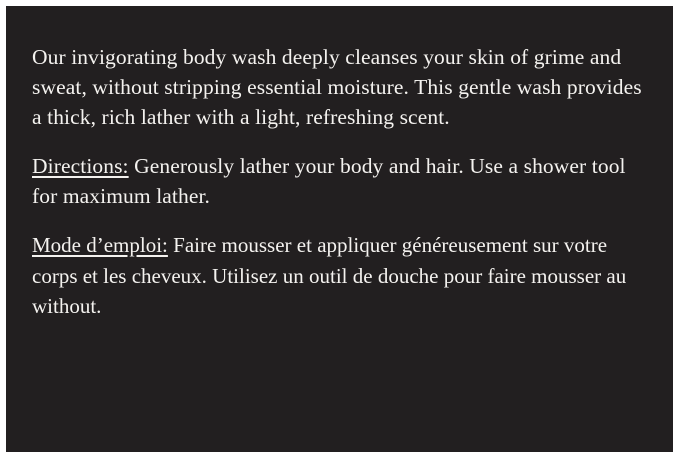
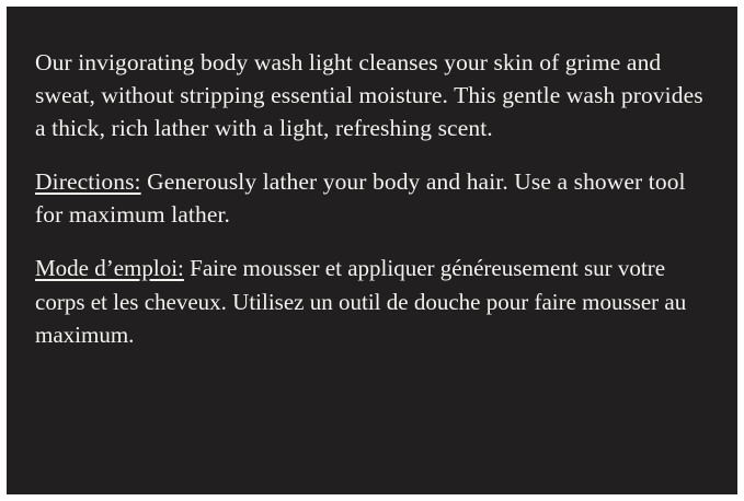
- Our invigorating body wash deeply cleanses your skin of grime and sweat, without stripping essential moisture. This gentle wash provides a thick, rich lather with a light, refreshing scent.
+ Our invigorating body wash light cleanses your skin of grime and sweat, without stripping essential moisture. This gentle wash provides a thick, rich lather with a light, refreshing scent.
  Directions: Generously lather your body and hair. Use a shower tool for maximum lather.
- Mode d’emploi: Faire mousser et appliquer généreusement sur votre corps et les cheveux. Utilisez un outil de douche pour faire mousser au without.
+ Mode d’emploi: Faire mousser et appliquer généreusement sur votre corps et les cheveux. Utilisez un outil de douche pour faire mousser au maximum.
